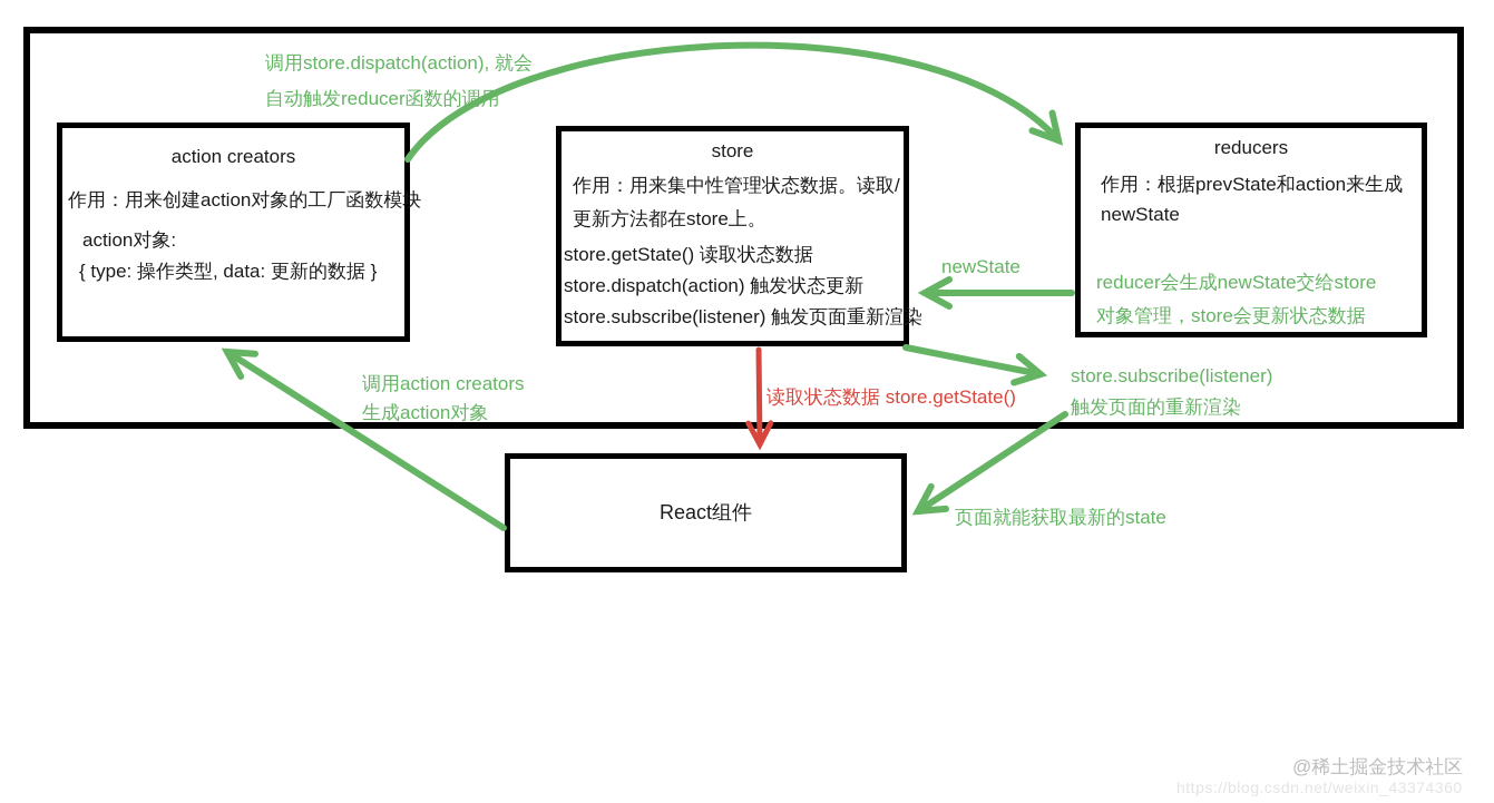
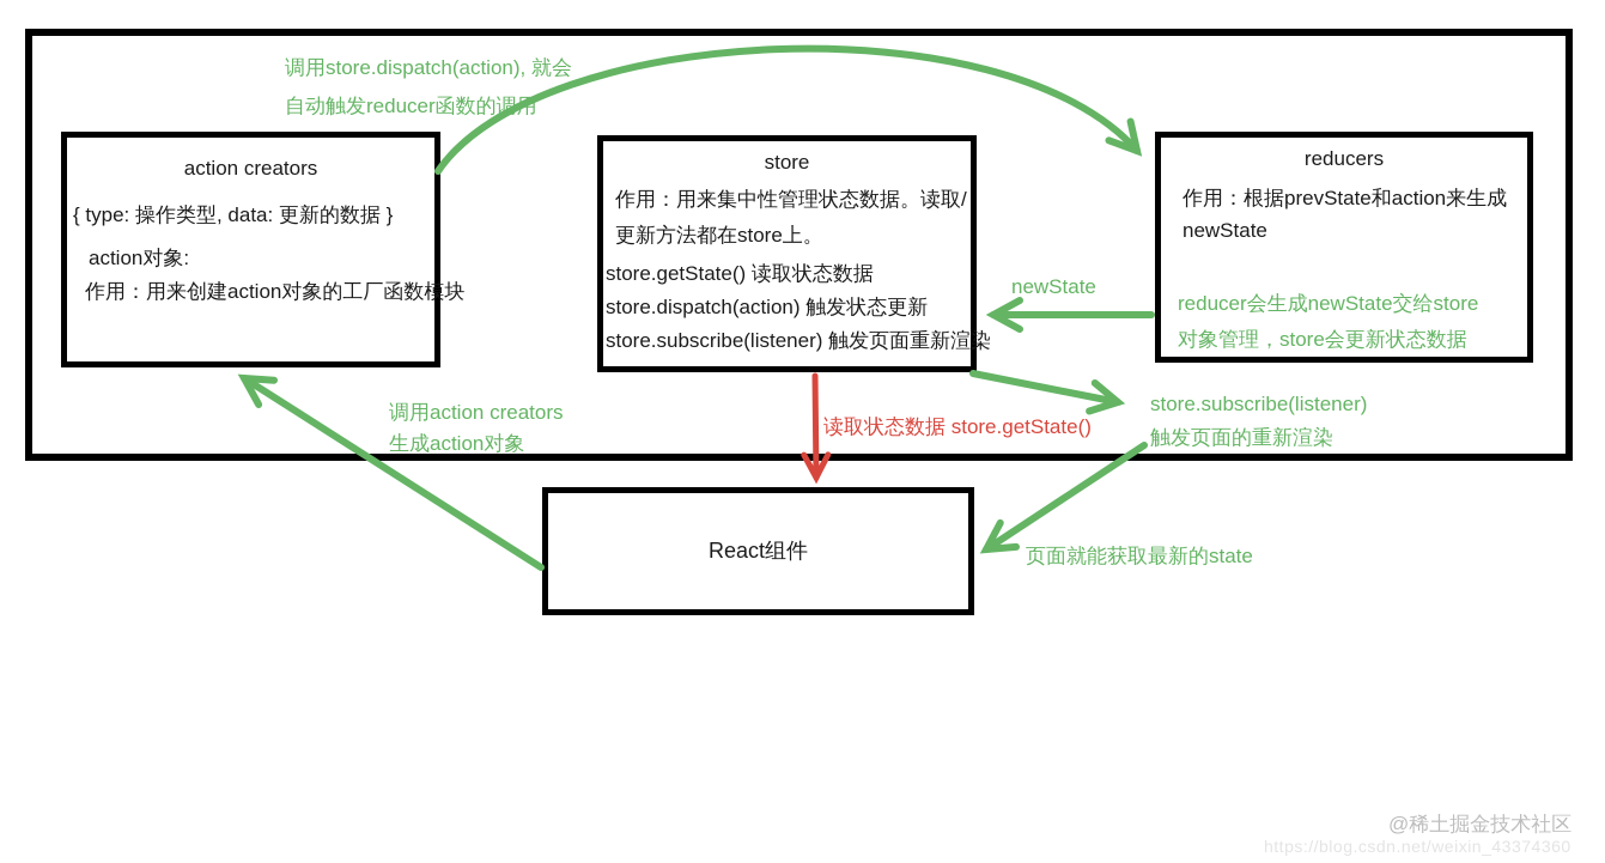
  调用store.dispatch(action), 就会
  自动触发reducer函数的调
  action creators
- 作用：用来创建action对象的工厂函数模块
+ { type: 操作类型, data: 更新的数据 }
  action对象:
- { type: 操作类型, data: 更新的数据 }
+ 作用：用来创建action对象的工厂函数模块
  store
  作用：用来集中性管理状态数据。读取/
  更新方法都在store上。
  store.getState() 读取状态数据
  store.dispatch(action) 触发状态更新
  store.subscribe(listener) 触发页面重新渲染
  reducers
  作用：根据prevState和action来生成
  newState
  reducer会生成newState交给store
  对象管理，store会更新状态数据
  React组件
  newState
  调用action creators
  生成action对象
  读取状态数据 store.getState()
  store.subscribe(listener)
  触发页面的重新渲染
  页面就能获取最新的state
  @稀土掘金技术社区
  https://blog.csdn.net/weixin_43374360
